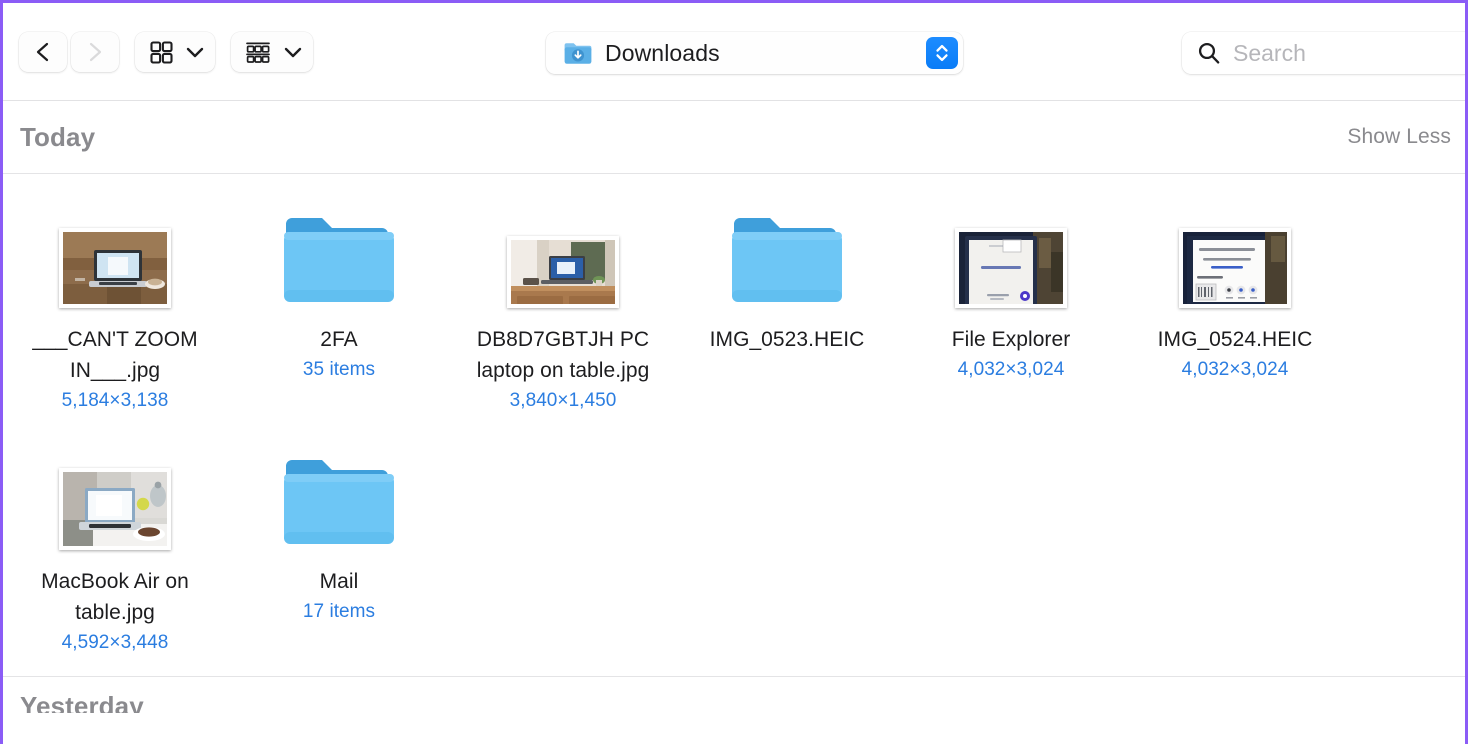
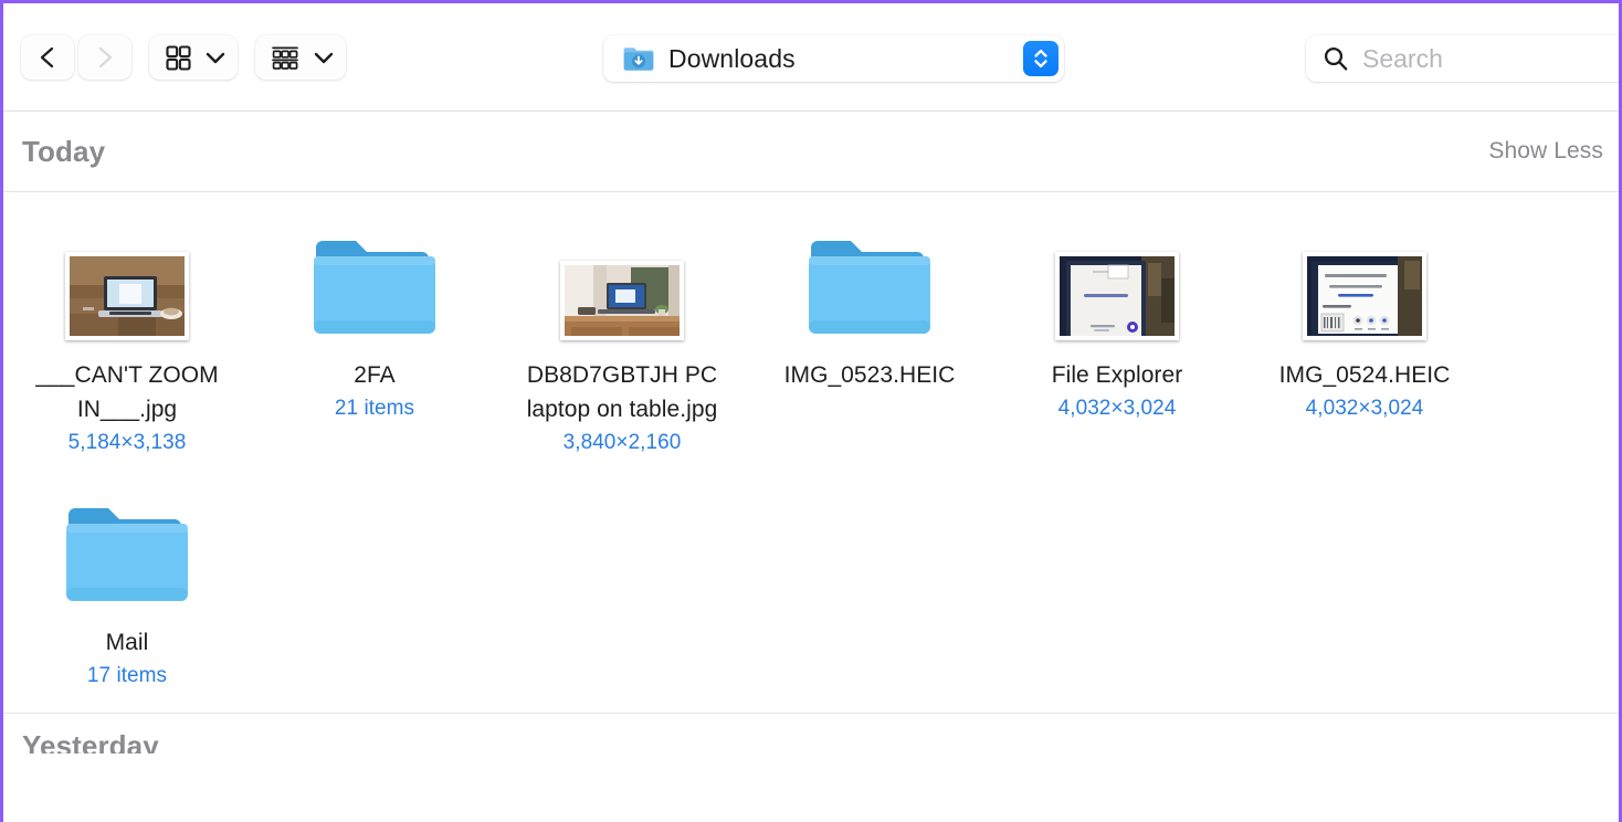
  Downloads
  Search
  Today
  Show Less
  ___CAN'T ZOOM IN___.jpg
  5,184×3,138
  2FA
- 35 items
+ 21 items
  DB8D7GBTJH PC laptop on table.jpg
- 3,840×1,450
+ 3,840×2,160
  IMG_0523.HEIC
  File Explorer
  4,032×3,024
  IMG_0524.HEIC
  4,032×3,024
- MacBook Air on table.jpg
- 4,592×3,448
  Mail
  17 items
  Yesterday
